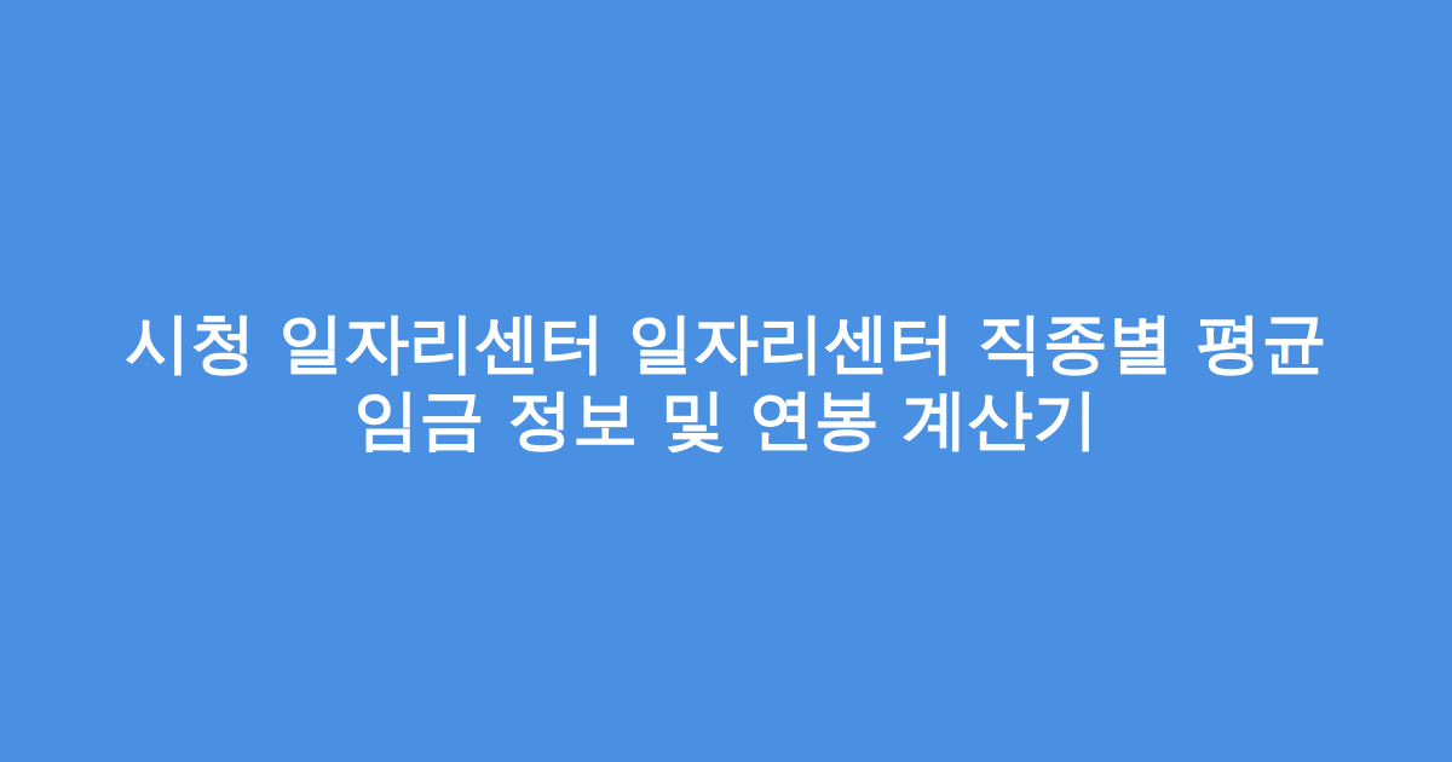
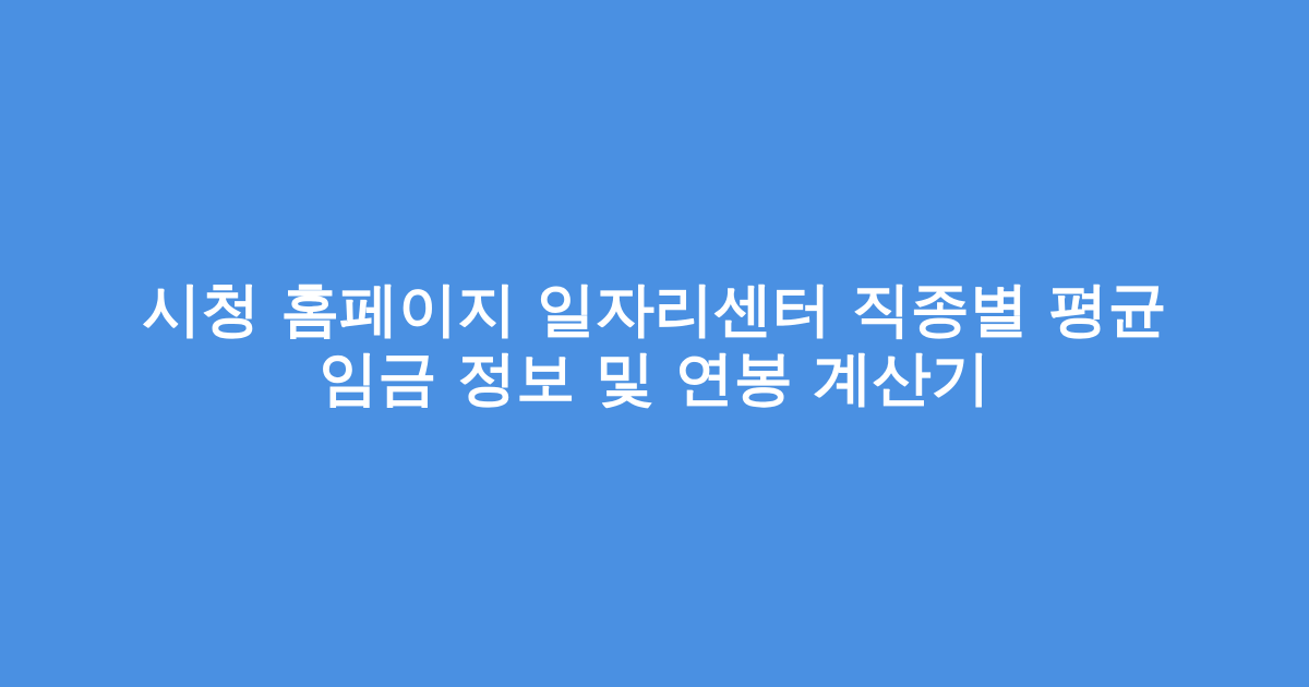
- 시청 일자리센터 일자리센터 직종별 평균 임금 정보 및 연봉 계산기
+ 시청 홈페이지 일자리센터 직종별 평균 임금 정보 및 연봉 계산기
